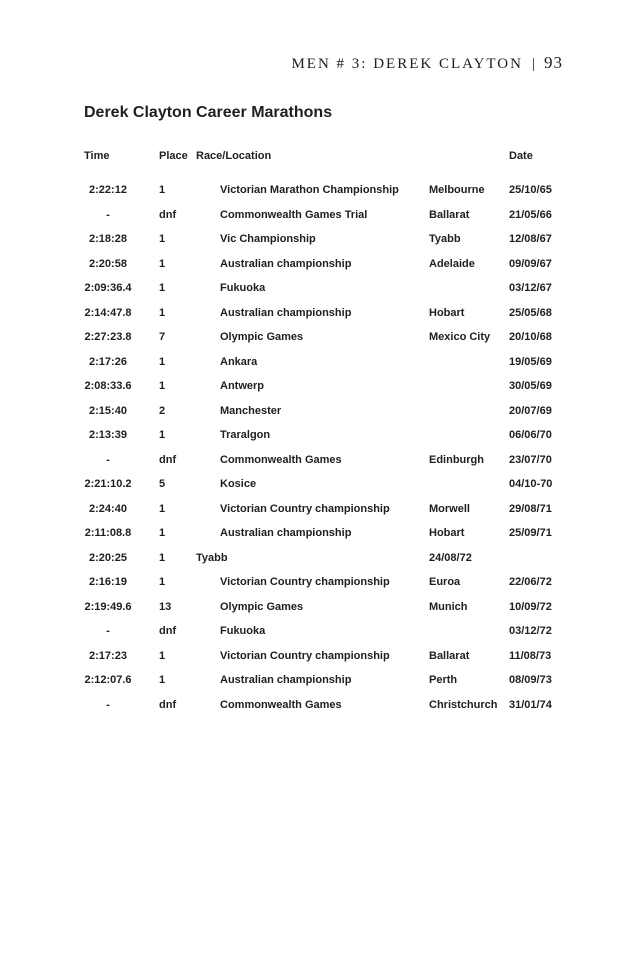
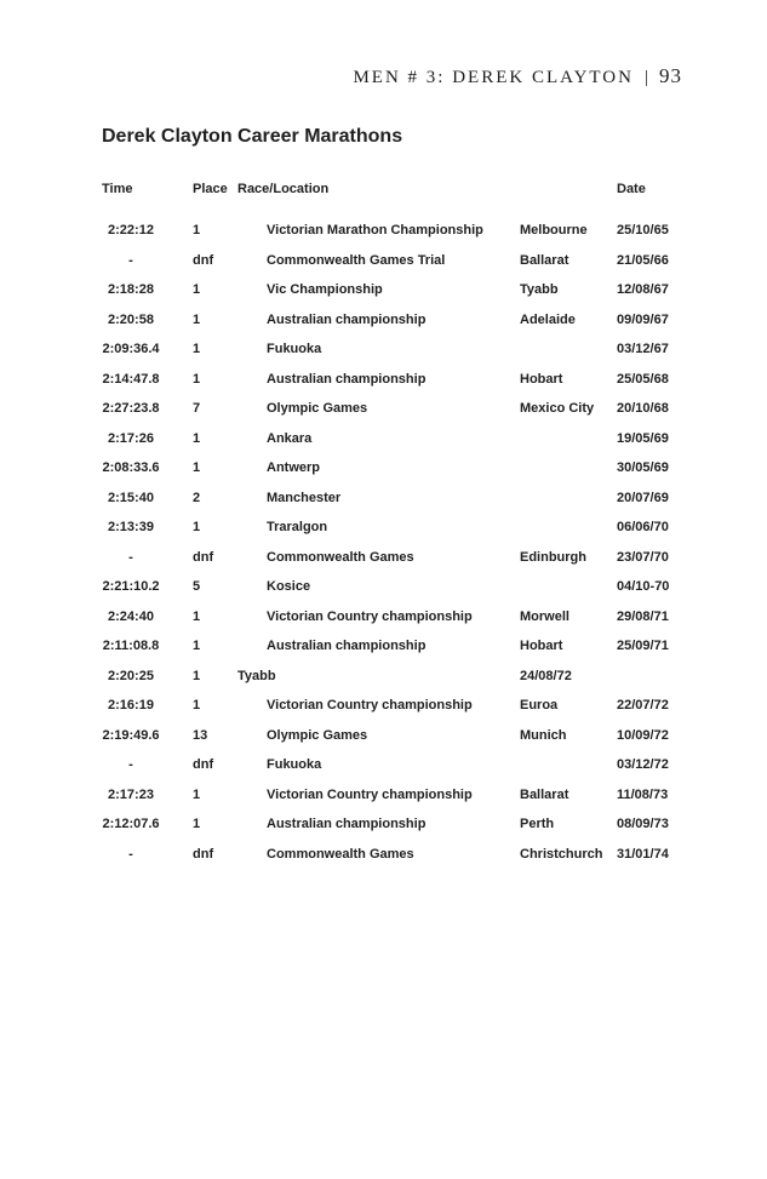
  MEN # 3: DEREK CLAYTON | 93
  Derek Clayton Career Marathons
  Time
  Place
  Race/Location
  Date
  2:22:12
  1
  Victorian Marathon Championship
  Melbourne
  25/10/65
  -
  dnf
  Commonwealth Games Trial
  Ballarat
  21/05/66
  2:18:28
  1
  Vic Championship
  Tyabb
  12/08/67
  2:20:58
  1
  Australian championship
  Adelaide
  09/09/67
  2:09:36.4
  1
  Fukuoka
  03/12/67
  2:14:47.8
  1
  Australian championship
  Hobart
  25/05/68
  2:27:23.8
  7
  Olympic Games
  Mexico City
  20/10/68
  2:17:26
  1
  Ankara
  19/05/69
  2:08:33.6
  1
  Antwerp
  30/05/69
  2:15:40
  2
  Manchester
  20/07/69
  2:13:39
  1
  Traralgon
  06/06/70
  -
  dnf
  Commonwealth Games
  Edinburgh
  23/07/70
  2:21:10.2
  5
  Kosice
  04/10-70
  2:24:40
  1
  Victorian Country championship
  Morwell
  29/08/71
  2:11:08.8
  1
  Australian championship
  Hobart
  25/09/71
  2:20:25
  1
  Tyabb
  24/08/72
  2:16:19
  1
  Victorian Country championship
  Euroa
- 22/06/72
+ 22/07/72
  2:19:49.6
  13
  Olympic Games
  Munich
  10/09/72
  -
  dnf
  Fukuoka
  03/12/72
  2:17:23
  1
  Victorian Country championship
  Ballarat
  11/08/73
  2:12:07.6
  1
  Australian championship
  Perth
  08/09/73
  -
  dnf
  Commonwealth Games
  Christchurch
  31/01/74
